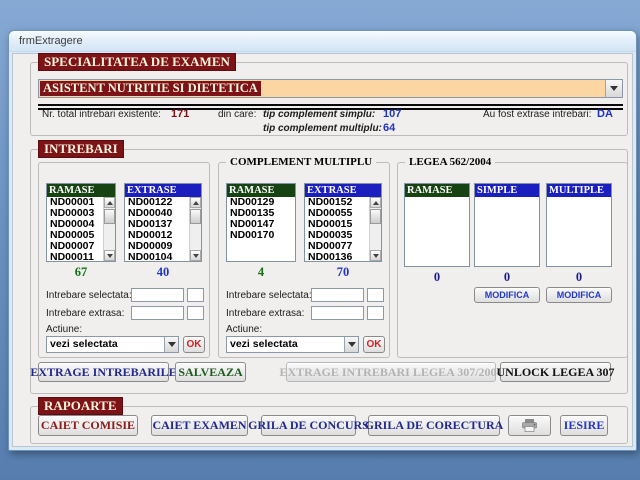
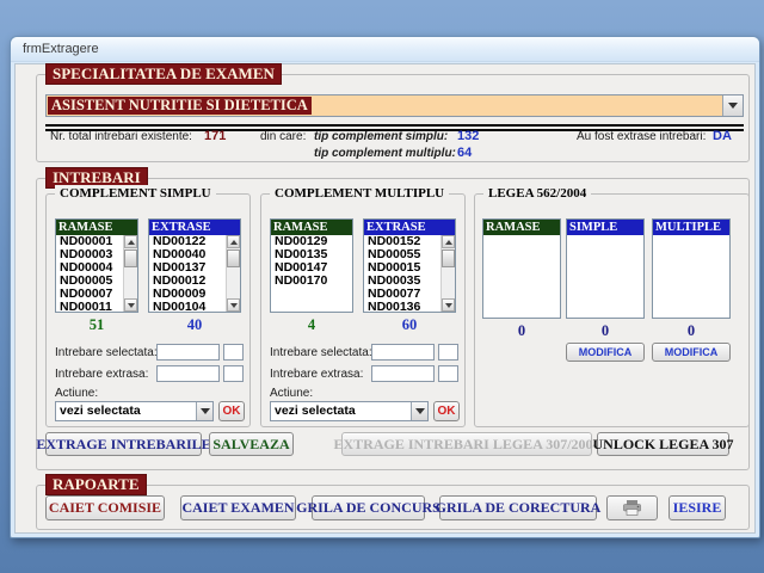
  frmExtragere
  SPECIALITATEA DE EXAMEN
  ASISTENT NUTRITIE SI DIETETICA
  Nr. total intrebari existente:
  171
  din care:
  tip complement simplu:
- 107
+ 132
  tip complement multiplu:
  64
  Au fost extrase intrebari:
  DA
  INTREBARI
+ COMPLEMENT SIMPLU
  RAMASE
  ND00001
  ND00003
  ND00004
  ND00005
  ND00007
  ND00011
  EXTRASE
  ND00122
  ND00040
  ND00137
  ND00012
  ND00009
  ND00104
- 67
+ 51
  40
  Intrebare selectata
  Intrebare extrasa:
  Actiune:
  vezi selectata
  OK
  COMPLEMENT MULTIPLU
  RAMASE
  ND00129
  ND00135
  ND00147
  ND00170
  EXTRASE
  ND00152
  ND00055
  ND00015
  ND00035
  ND00077
  ND00136
  4
- 70
+ 60
  Intrebare selectata
  Intrebare extrasa:
  Actiune:
  vezi selectata
  OK
  LEGEA 562/2004
  RAMASE
  SIMPLE
  MULTIPLE
  0
  0
  0
  MODIFICA
  MODIFICA
  EXTRAGE INTREBARILE
  SALVEAZA
  EXTRAGE INTREBARI LEGEA 307/200
  UNLOCK LEGEA 307
  RAPOARTE
  CAIET COMISIE
  CAIET EXAMEN
  GRILA DE CONCUR
  GRILA DE CORECTURA
  IESIRE
